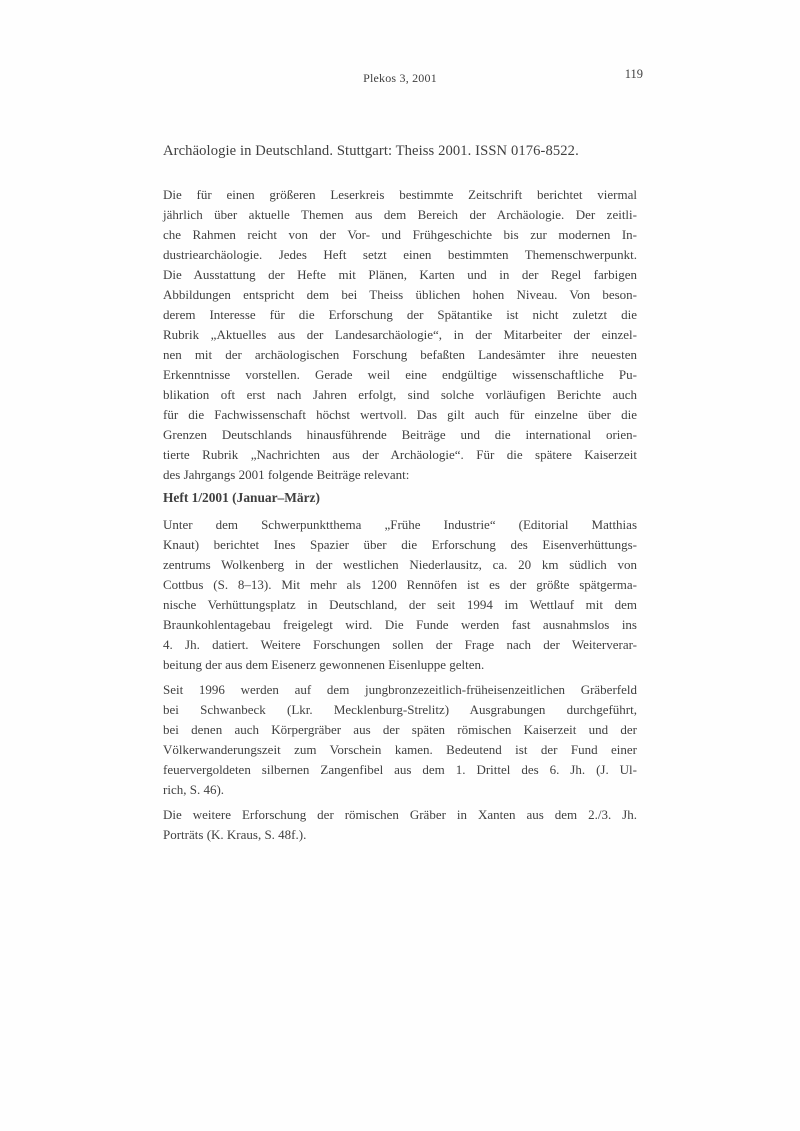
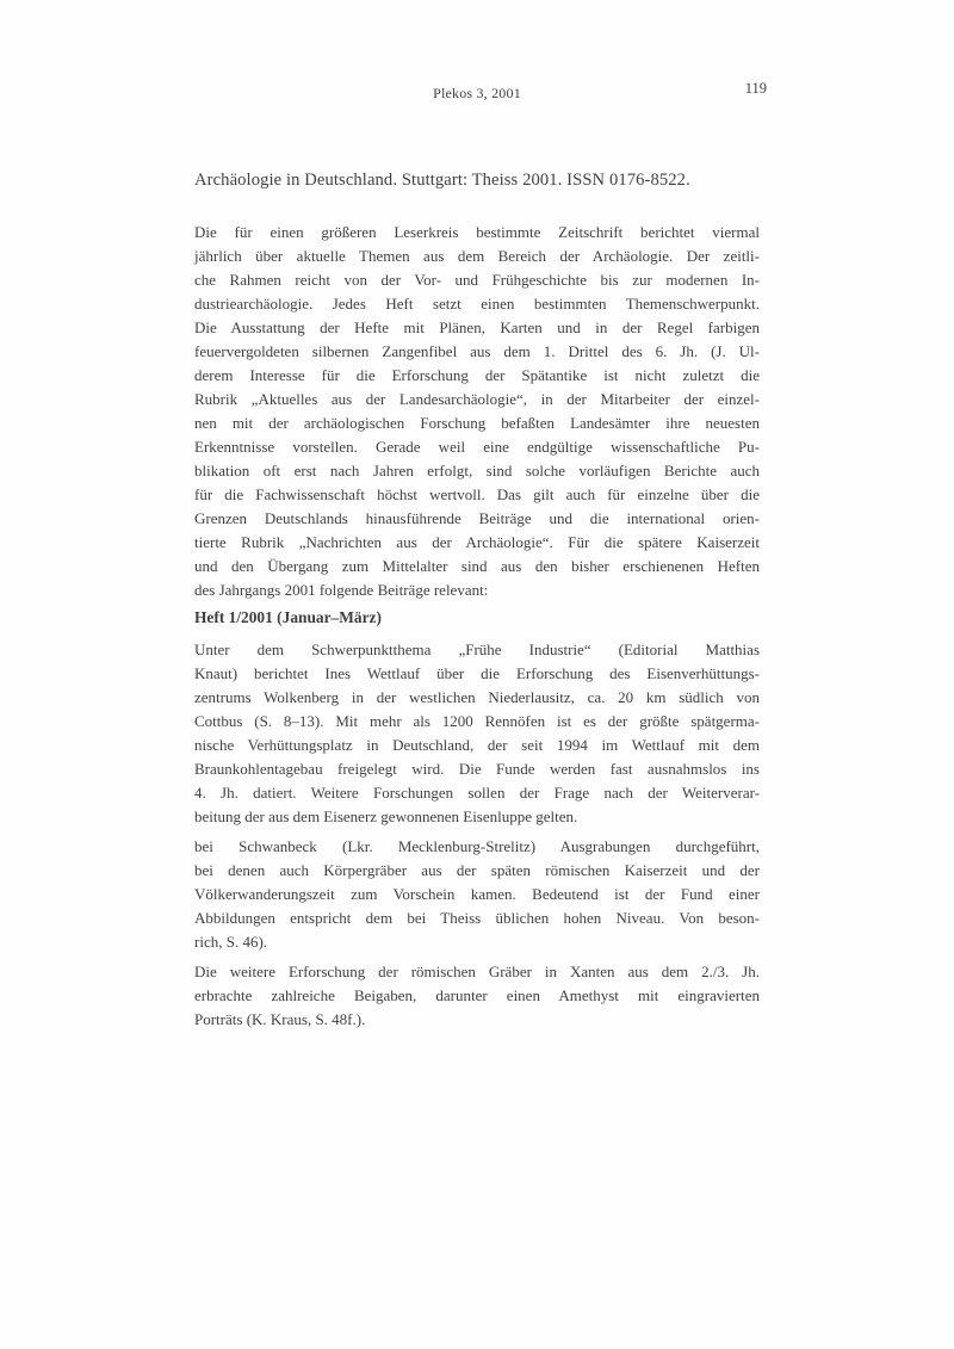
  Plekos 3, 2001
  119
  Archäologie in Deutschland. Stuttgart: Theiss 2001. ISSN 0176-8522.
  Die für einen größeren Leserkreis bestimmte Zeitschrift berichtet viermal
  jährlich über aktuelle Themen aus dem Bereich der Archäologie. Der zeitli-
  che Rahmen reicht von der Vor- und Frühgeschichte bis zur modernen In-
  dustriearchäologie. Jedes Heft setzt einen bestimmten Themenschwerpunkt.
  Die Ausstattung der Hefte mit Plänen, Karten und in der Regel farbigen
- Abbildungen entspricht dem bei Theiss üblichen hohen Niveau. Von beson-
+ feuervergoldeten silbernen Zangenfibel aus dem 1. Drittel des 6. Jh. (J. Ul-
  derem Interesse für die Erforschung der Spätantike ist nicht zuletzt die
  Rubrik „Aktuelles aus der Landesarchäologie“, in der Mitarbeiter der einzel-
  nen mit der archäologischen Forschung befaßten Landesämter ihre neuesten
  Erkenntnisse vorstellen. Gerade weil eine endgültige wissenschaftliche Pu-
  blikation oft erst nach Jahren erfolgt, sind solche vorläufigen Berichte auch
  für die Fachwissenschaft höchst wertvoll. Das gilt auch für einzelne über die
  Grenzen Deutschlands hinausführende Beiträge und die international orien-
  tierte Rubrik „Nachrichten aus der Archäologie“. Für die spätere Kaiserzeit
+ und den Übergang zum Mittelalter sind aus den bisher erschienenen Heften
  des Jahrgangs 2001 folgende Beiträge relevant:
  Heft 1/2001 (Januar–März)
  Unter dem Schwerpunktthema „Frühe Industrie“ (Editorial Matthias
- Knaut) berichtet Ines Spazier über die Erforschung des Eisenverhüttungs-
+ Knaut) berichtet Ines Wettlauf über die Erforschung des Eisenverhüttungs-
  zentrums Wolkenberg in der westlichen Niederlausitz, ca. 20 km südlich von
  Cottbus (S. 8–13). Mit mehr als 1200 Rennöfen ist es der größte spätgerma-
  nische Verhüttungsplatz in Deutschland, der seit 1994 im Wettlauf mit dem
  Braunkohlentagebau freigelegt wird. Die Funde werden fast ausnahmslos ins
  4. Jh. datiert. Weitere Forschungen sollen der Frage nach der Weiterverar-
  beitung der aus dem Eisenerz gewonnenen Eisenluppe gelten.
- Seit 1996 werden auf dem jungbronzezeitlich-früheisenzeitlichen Gräberfeld
  bei Schwanbeck (Lkr. Mecklenburg-Strelitz) Ausgrabungen durchgeführt,
  bei denen auch Körpergräber aus der späten römischen Kaiserzeit und der
  Völkerwanderungszeit zum Vorschein kamen. Bedeutend ist der Fund einer
- feuervergoldeten silbernen Zangenfibel aus dem 1. Drittel des 6. Jh. (J. Ul-
+ Abbildungen entspricht dem bei Theiss üblichen hohen Niveau. Von beson-
  rich, S. 46).
  Die weitere Erforschung der römischen Gräber in Xanten aus dem 2./3. Jh.
+ erbrachte zahlreiche Beigaben, darunter einen Amethyst mit eingravierten
  Porträts (K. Kraus, S. 48f.).
